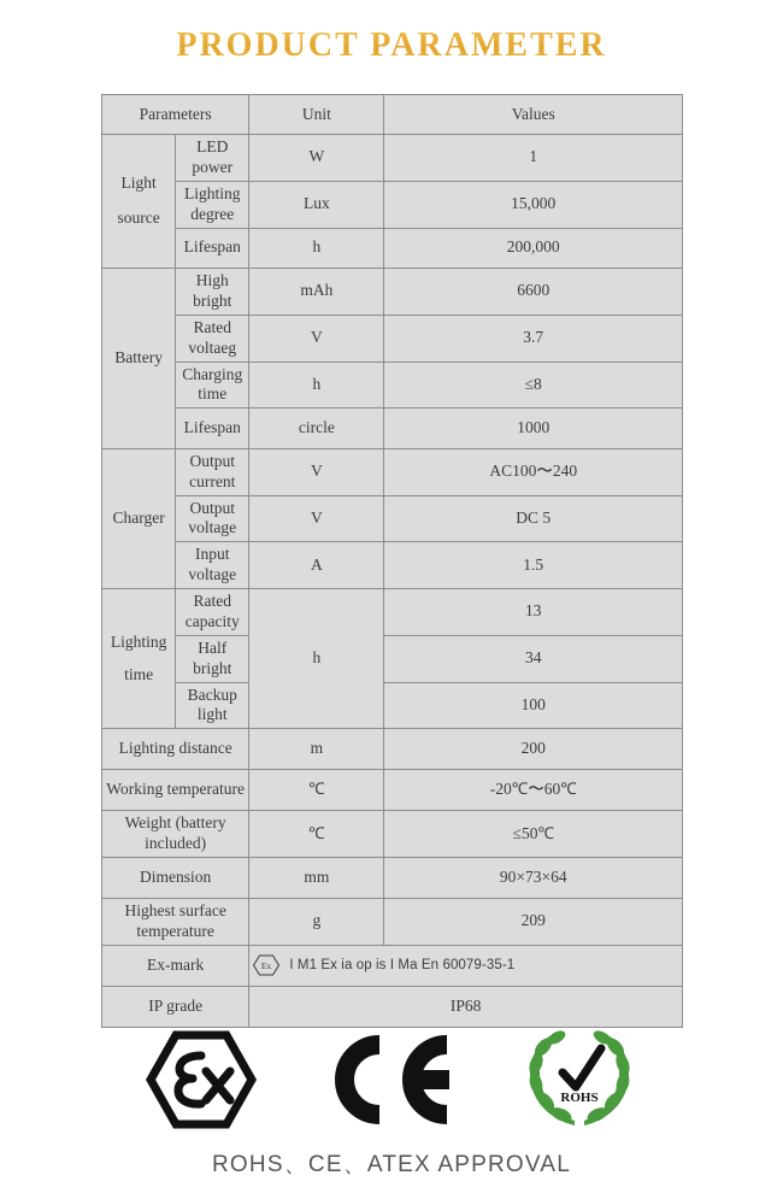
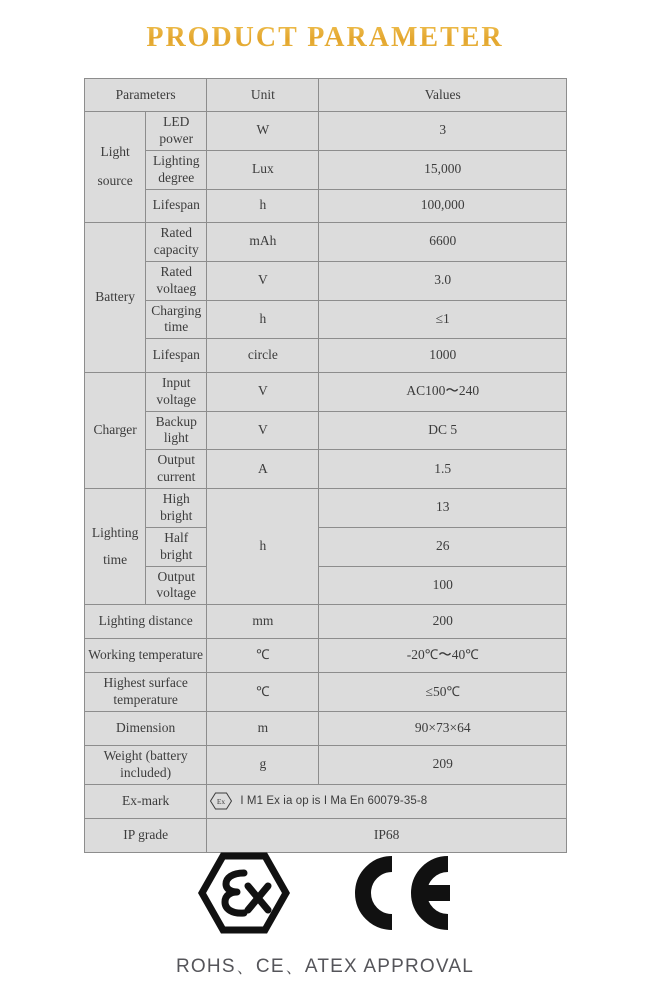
  PRODUCT PARAMETER
  Parameters	Unit	Values
- Light source	LED power	W	1
+ Light source	LED power	W	3
  Lighting degree	Lux	15,000
- Lifespan	h	200,000
+ Lifespan	h	100,000
- Battery	High bright	mAh	6600
+ Battery	Rated capacity	mAh	6600
- Rated voltaeg	V	3.7
+ Rated voltaeg	V	3.0
- Charging time	h	≤8
+ Charging time	h	≤1
  Lifespan	circle	1000
- Charger	Output current	V	AC100〜240
+ Charger	Input voltage	V	AC100〜240
- Output voltage	V	DC 5
+ Backup light	V	DC 5
- Input voltage	A	1.5
+ Output current	A	1.5
- Lighting time	Rated capacity	h	13
+ Lighting time	High bright	h	13
- Half bright	34
+ Half bright	26
- Backup light	100
+ Output voltage	100
- Lighting distance	m	200
+ Lighting distance	mm	200
- Working temperature	℃	-20℃〜60℃
+ Working temperature	℃	-20℃〜40℃
- Weight (battery included)	℃	≤50℃
+ Highest surface temperature	℃	≤50℃
- Dimension	mm	90×73×64
+ Dimension	m	90×73×64
- Highest surface temperature	g	209
+ Weight (battery included)	g	209
- Ex-mark	Ex I M1 Ex ia op is I Ma En 60079-35-1
+ Ex-mark	Ex I M1 Ex ia op is I Ma En 60079-35-8
  IP grade	IP68
- ROHS
  ROHS、CE、ATEX APPROVAL
